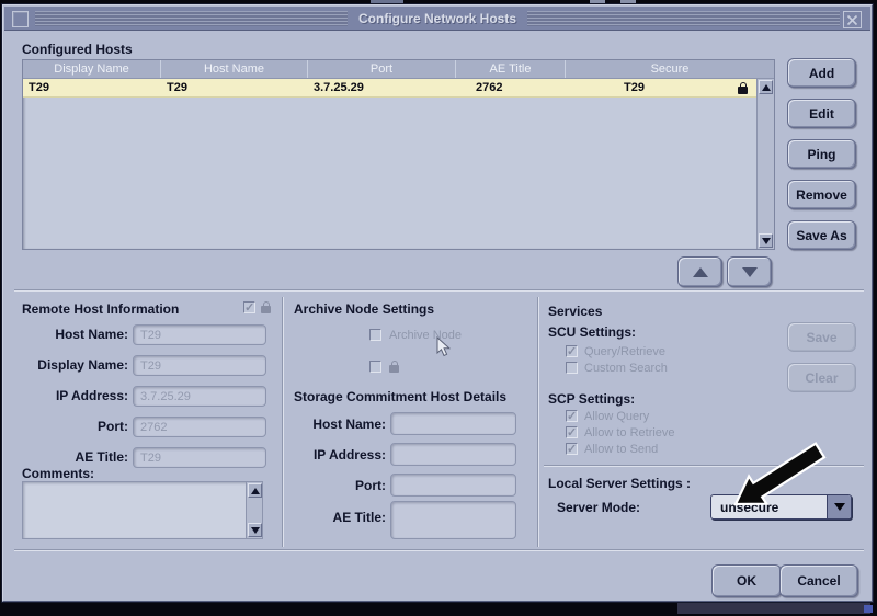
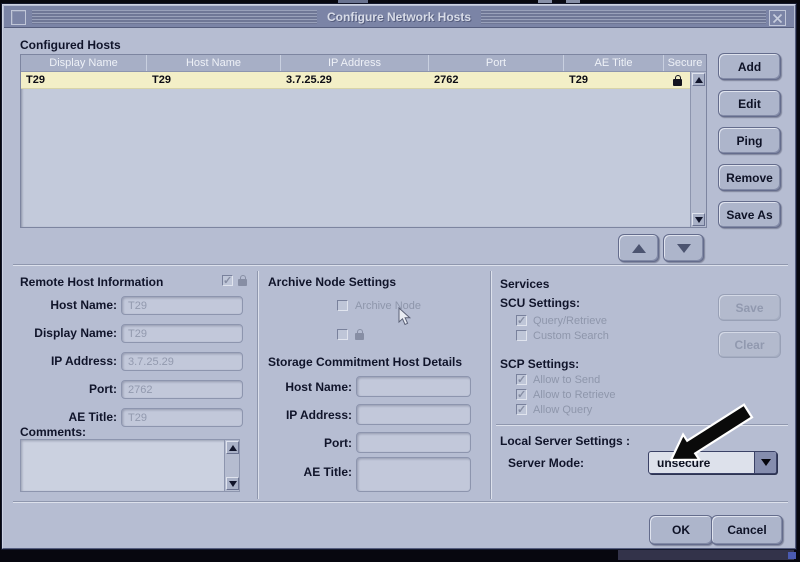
  Configure Network Hosts
  Configured Hosts
  Display Name
  Host Name
+ IP Address
  Port
  AE Title
  Secure
  T29
  T29
  3.7.25.29
  2762
  T29
  Add
  Edit
  Ping
  Remove
  Save As
  Remote Host Information
  Host Name:
  T29
  Display Name:
  T29
  IP Address:
  3.7.25.29
  Port:
  2762
  AE Title:
  T29
  Comments:
  Archive Node Settings
  Archive Node
  Storage Commitment Host Details
  Host Name:
  IP Address:
  Port:
  AE Title:
  Services
  SCU Settings:
  Query/Retrieve
  Custom Search
  Save
  SCP Settings:
- Allow Query
+ Allow to Send
  Allow to Retrieve
- Allow to Send
+ Allow Query
  Clear
  Local Server Settings :
  Server Mode:
  unsecure
  OK
  Cancel
